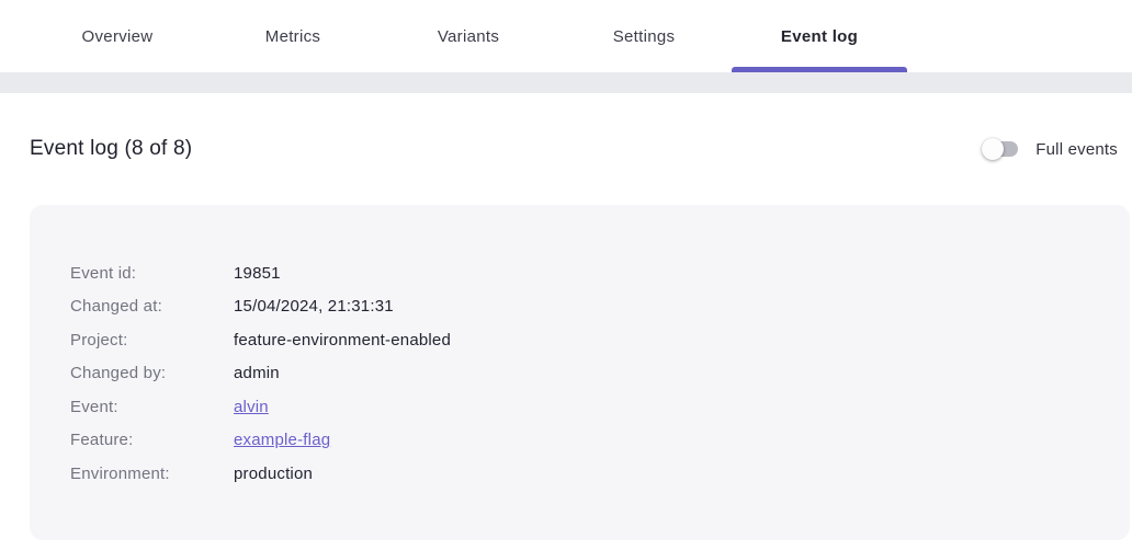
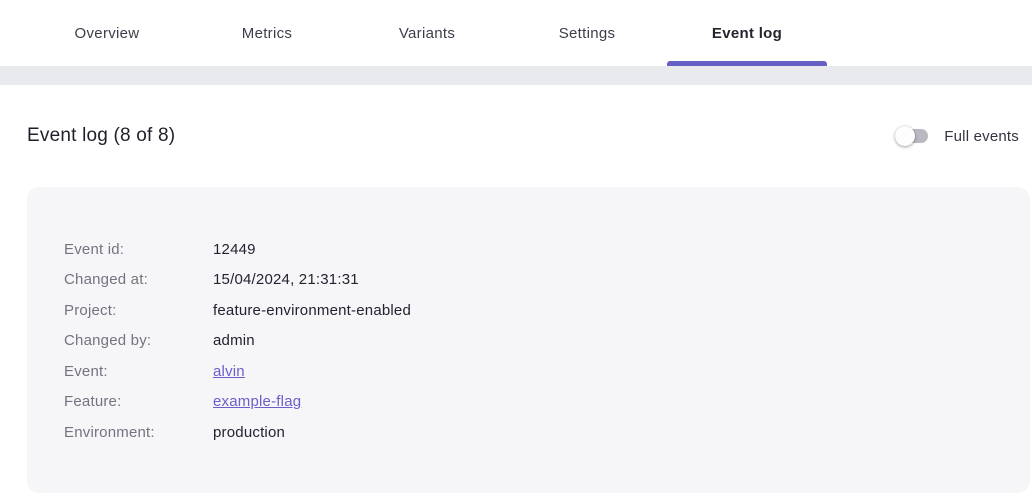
  Overview
  Metrics
  Variants
  Settings
  Event log
  Event log (8 of 8)
  Full events
  Event id:
- 19851
+ 12449
  Changed at:
  15/04/2024, 21:31:31
  Project:
  feature-environment-enabled
  Changed by:
  admin
  Event:
  alvin
  Feature:
  example-flag
  Environment:
  production
